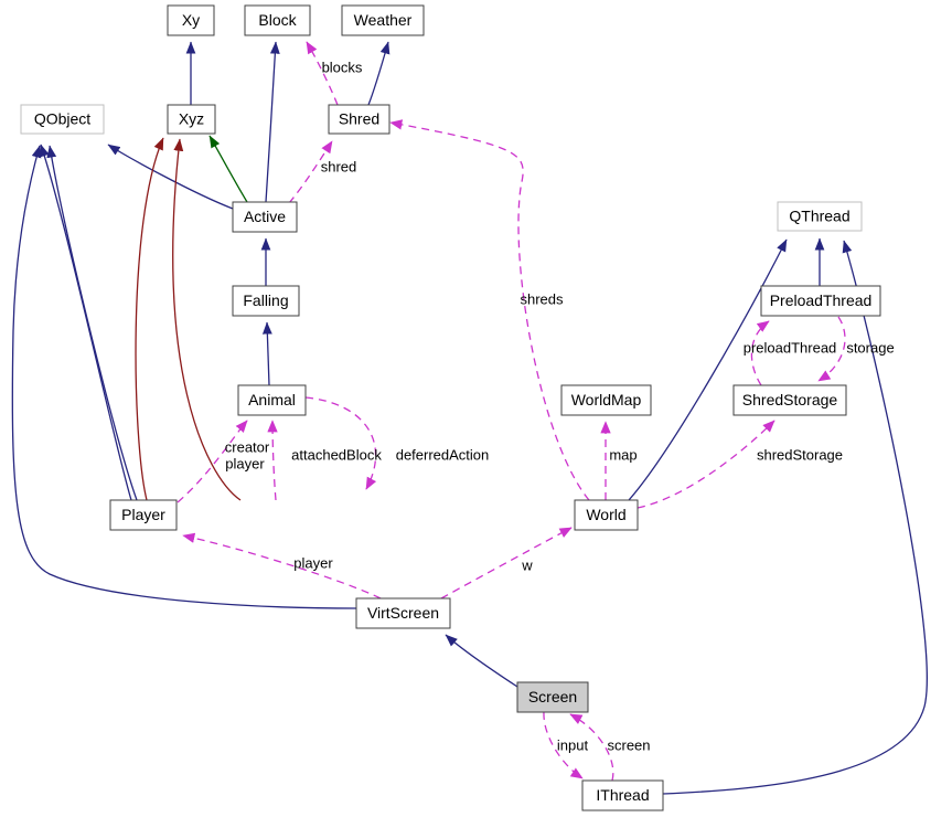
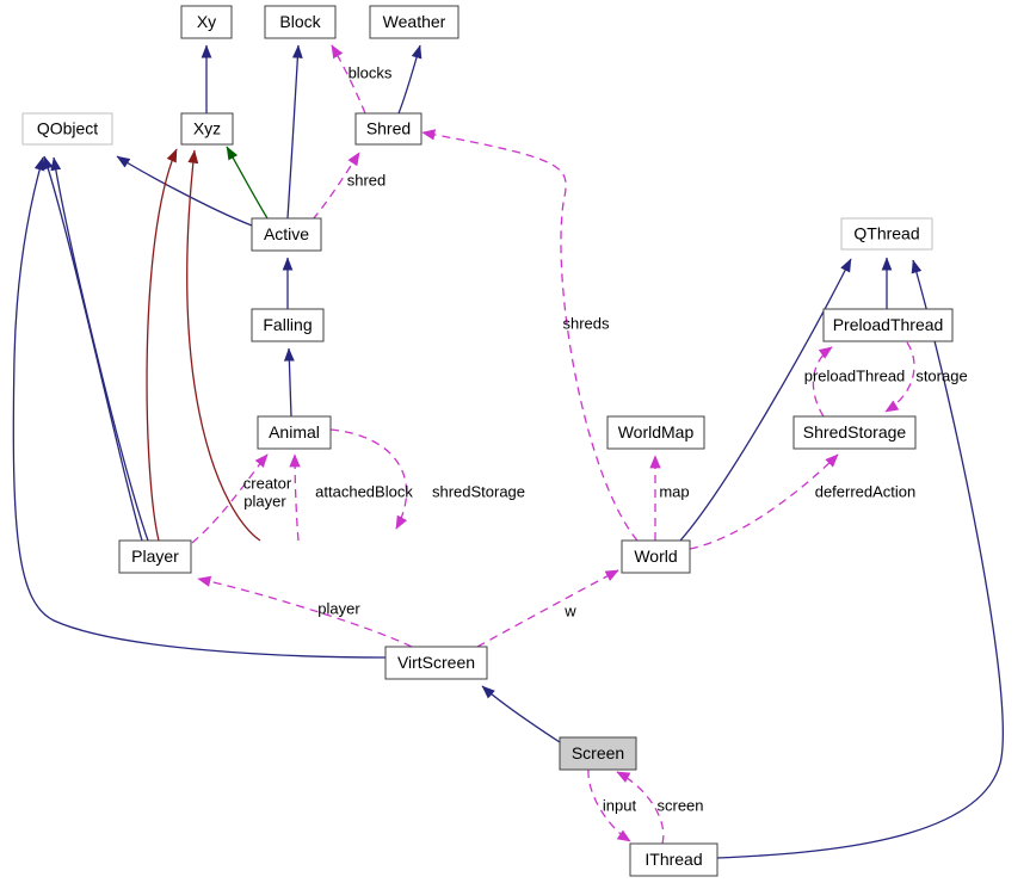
  blocks
  shred
  shreds
  preloadThread
  storage
  map
- shredStorage
+ deferredAction
  creator
  player
  attachedBlock
- deferredAction
+ shredStorage
  player
  w
  input
  screen
  Xy
  Block
  Weather
  QObject
  Xyz
  Shred
  Active
  QThread
  Falling
  PreloadThread
  WorldMap
  ShredStorage
  Animal
  Player
  World
  VirtScreen
  Screen
  IThread
